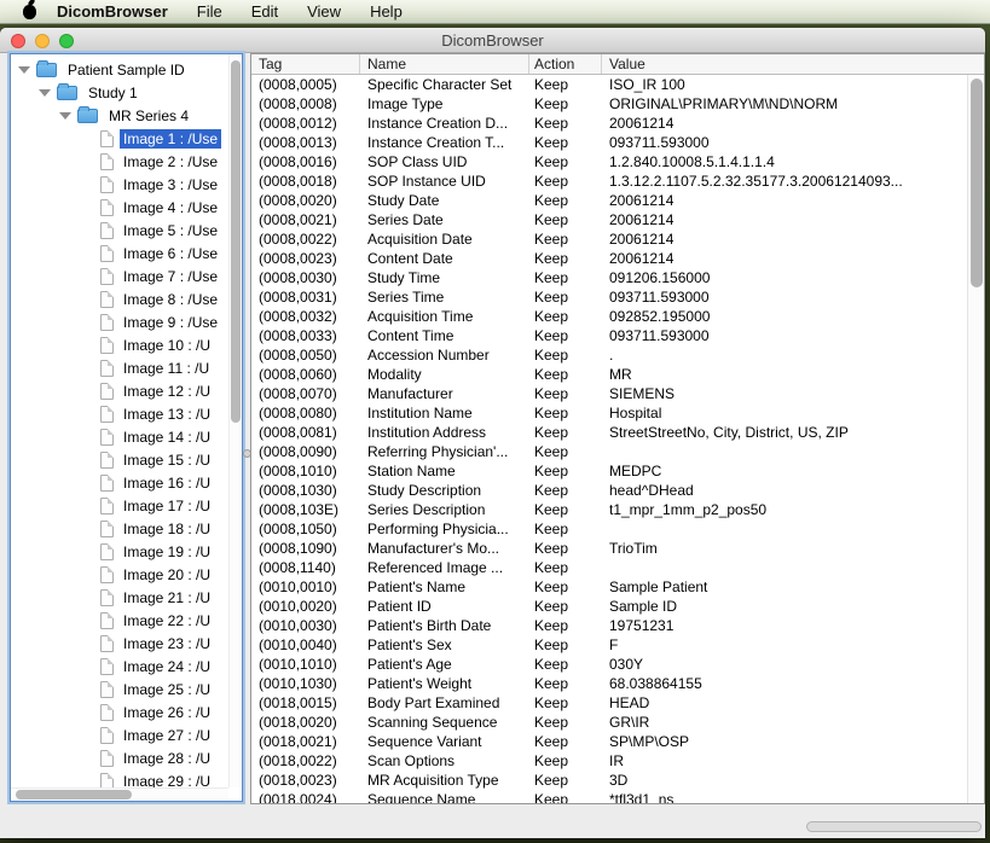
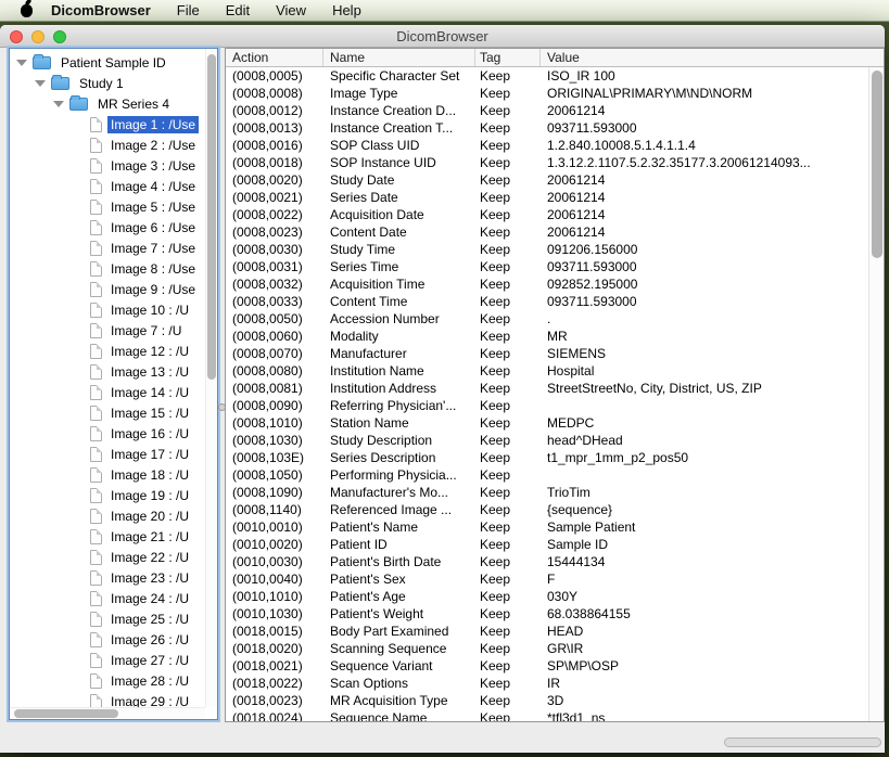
  DicomBrowser
  File
  Edit
  View
  Help
  DicomBrowser
  Patient Sample ID
  Study 1
  MR Series 4
  Image 1 : /Use
  Image 2 : /Use
  Image 3 : /Use
  Image 4 : /Use
  Image 5 : /Use
  Image 6 : /Use
  Image 7 : /Use
  Image 8 : /Use
  Image 9 : /Use
  Image 10 : /U
- Image 11 : /U
+ Image 7 : /U
  Image 12 : /U
  Image 13 : /U
  Image 14 : /U
  Image 15 : /U
  Image 16 : /U
  Image 17 : /U
  Image 18 : /U
  Image 19 : /U
  Image 20 : /U
  Image 21 : /U
  Image 22 : /U
  Image 23 : /U
  Image 24 : /U
  Image 25 : /U
  Image 26 : /U
  Image 27 : /U
  Image 28 : /U
  Image 29 : /U
- Tag
+ Action
  Name
- Action
+ Tag
  Value
  (0008,0005)
  Specific Character Set
  Keep
  ISO_IR 100
  (0008,0008)
  Image Type
  Keep
  ORIGINAL\PRIMARY\M\ND\NORM
  (0008,0012)
  Instance Creation D...
  Keep
  20061214
  (0008,0013)
  Instance Creation T...
  Keep
  093711.593000
  (0008,0016)
  SOP Class UID
  Keep
  1.2.840.10008.5.1.4.1.1.4
  (0008,0018)
  SOP Instance UID
  Keep
  1.3.12.2.1107.5.2.32.35177.3.20061214093...
  (0008,0020)
  Study Date
  Keep
  20061214
  (0008,0021)
  Series Date
  Keep
  20061214
  (0008,0022)
  Acquisition Date
  Keep
  20061214
  (0008,0023)
  Content Date
  Keep
  20061214
  (0008,0030)
  Study Time
  Keep
  091206.156000
  (0008,0031)
  Series Time
  Keep
  093711.593000
  (0008,0032)
  Acquisition Time
  Keep
  092852.195000
  (0008,0033)
  Content Time
  Keep
  093711.593000
  (0008,0050)
  Accession Number
  Keep
  .
  (0008,0060)
  Modality
  Keep
  MR
  (0008,0070)
  Manufacturer
  Keep
  SIEMENS
  (0008,0080)
  Institution Name
  Keep
  Hospital
  (0008,0081)
  Institution Address
  Keep
  StreetStreetNo, City, District, US, ZIP
  (0008,0090)
  Referring Physician'...
  Keep
  (0008,1010)
  Station Name
  Keep
  MEDPC
  (0008,1030)
  Study Description
  Keep
  head^DHead
  (0008,103E)
  Series Description
  Keep
  t1_mpr_1mm_p2_pos50
  (0008,1050)
  Performing Physicia...
  Keep
  (0008,1090)
  Manufacturer's Mo...
  Keep
  TrioTim
  (0008,1140)
  Referenced Image ...
  Keep
+ {sequence}
  (0010,0010)
  Patient's Name
  Keep
  Sample Patient
  (0010,0020)
  Patient ID
  Keep
  Sample ID
  (0010,0030)
  Patient's Birth Date
  Keep
- 19751231
+ 15444134
  (0010,0040)
  Patient's Sex
  Keep
  F
  (0010,1010)
  Patient's Age
  Keep
  030Y
  (0010,1030)
  Patient's Weight
  Keep
  68.038864155
  (0018,0015)
  Body Part Examined
  Keep
  HEAD
  (0018,0020)
  Scanning Sequence
  Keep
  GR\IR
  (0018,0021)
  Sequence Variant
  Keep
  SP\MP\OSP
  (0018,0022)
  Scan Options
  Keep
  IR
  (0018,0023)
  MR Acquisition Type
  Keep
  3D
  (0018,0024)
  Sequence Name
  Keep
  *tfl3d1_ns
